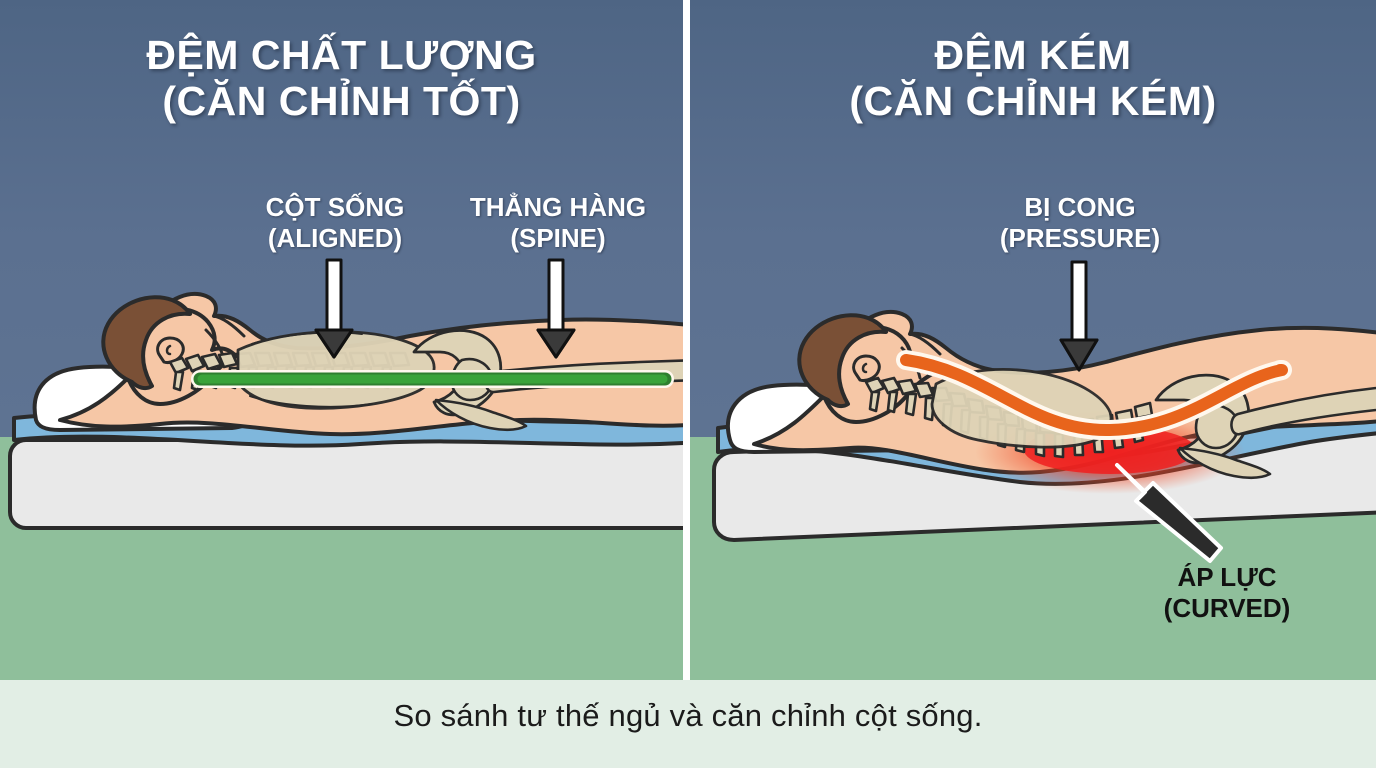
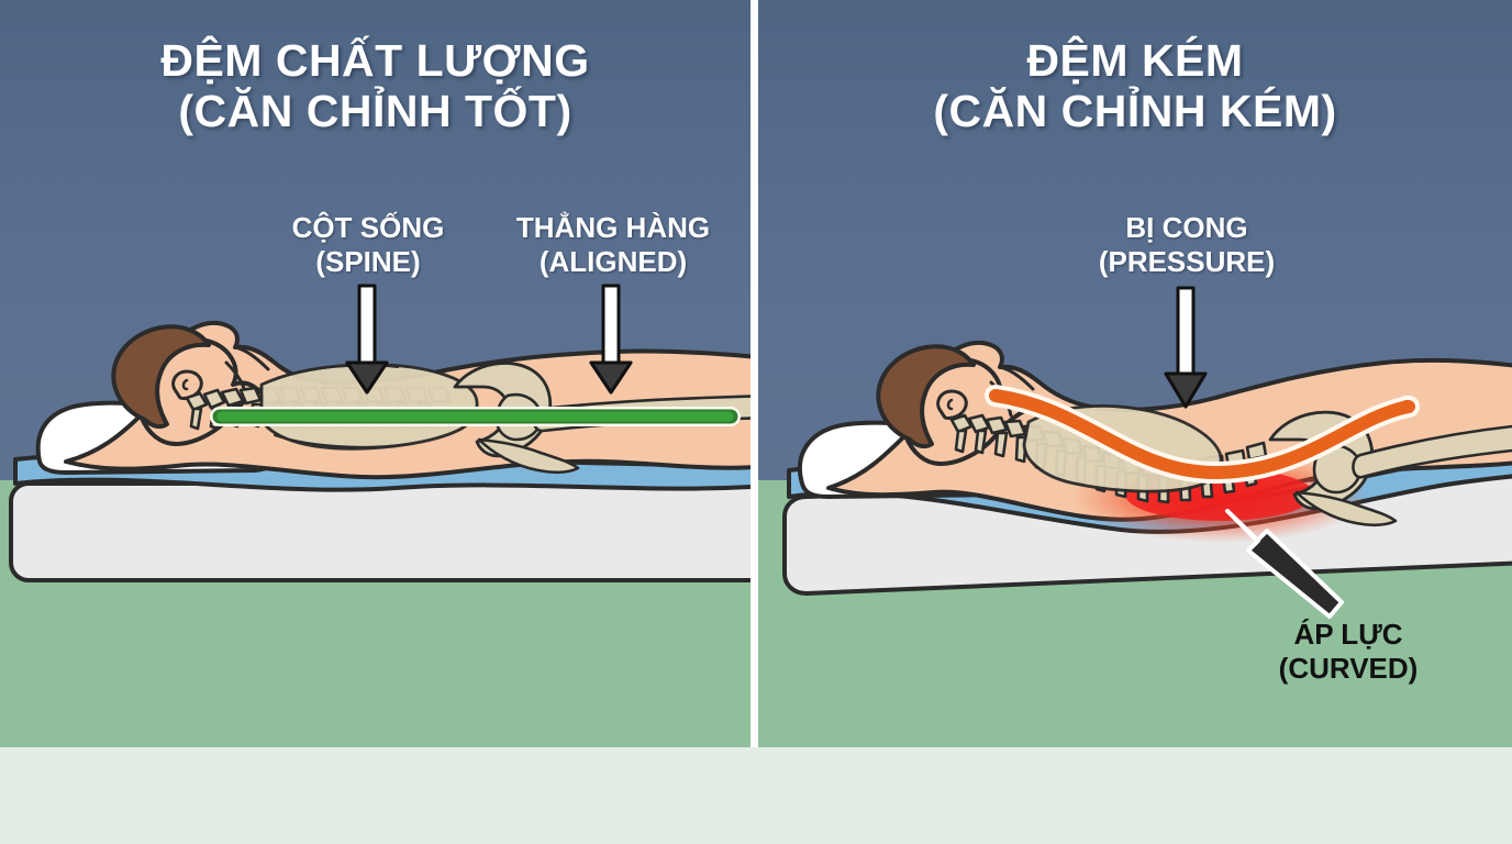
  ĐỆM CHẤT LƯỢNG
  (CĂN CHỈNH TỐT)
  CỘT SỐNG
- (ALIGNED)
+ (SPINE)
  THẲNG HÀNG
- (SPINE)
+ (ALIGNED)
  ĐỆM KÉM
  (CĂN CHỈNH KÉM)
  BỊ CONG
  (PRESSURE)
  ÁP LỰC
  (CURVED)
- So sánh tư thế ngủ và căn chỉnh cột sống.
